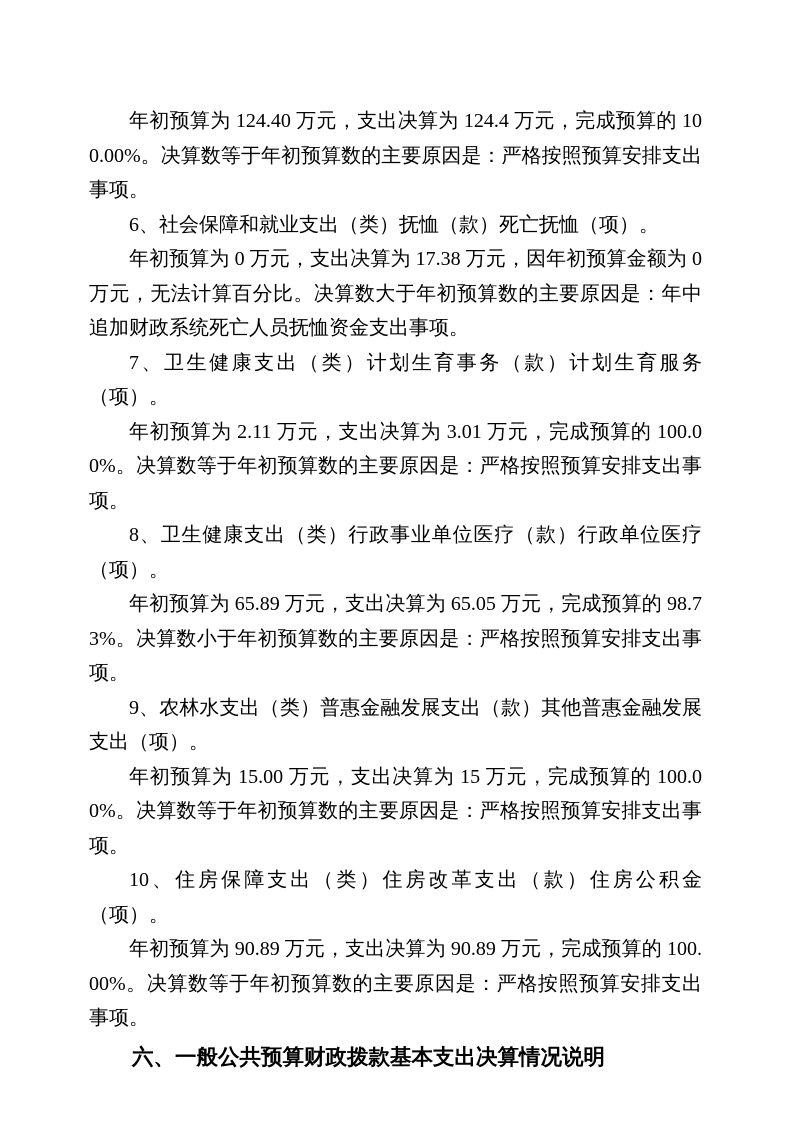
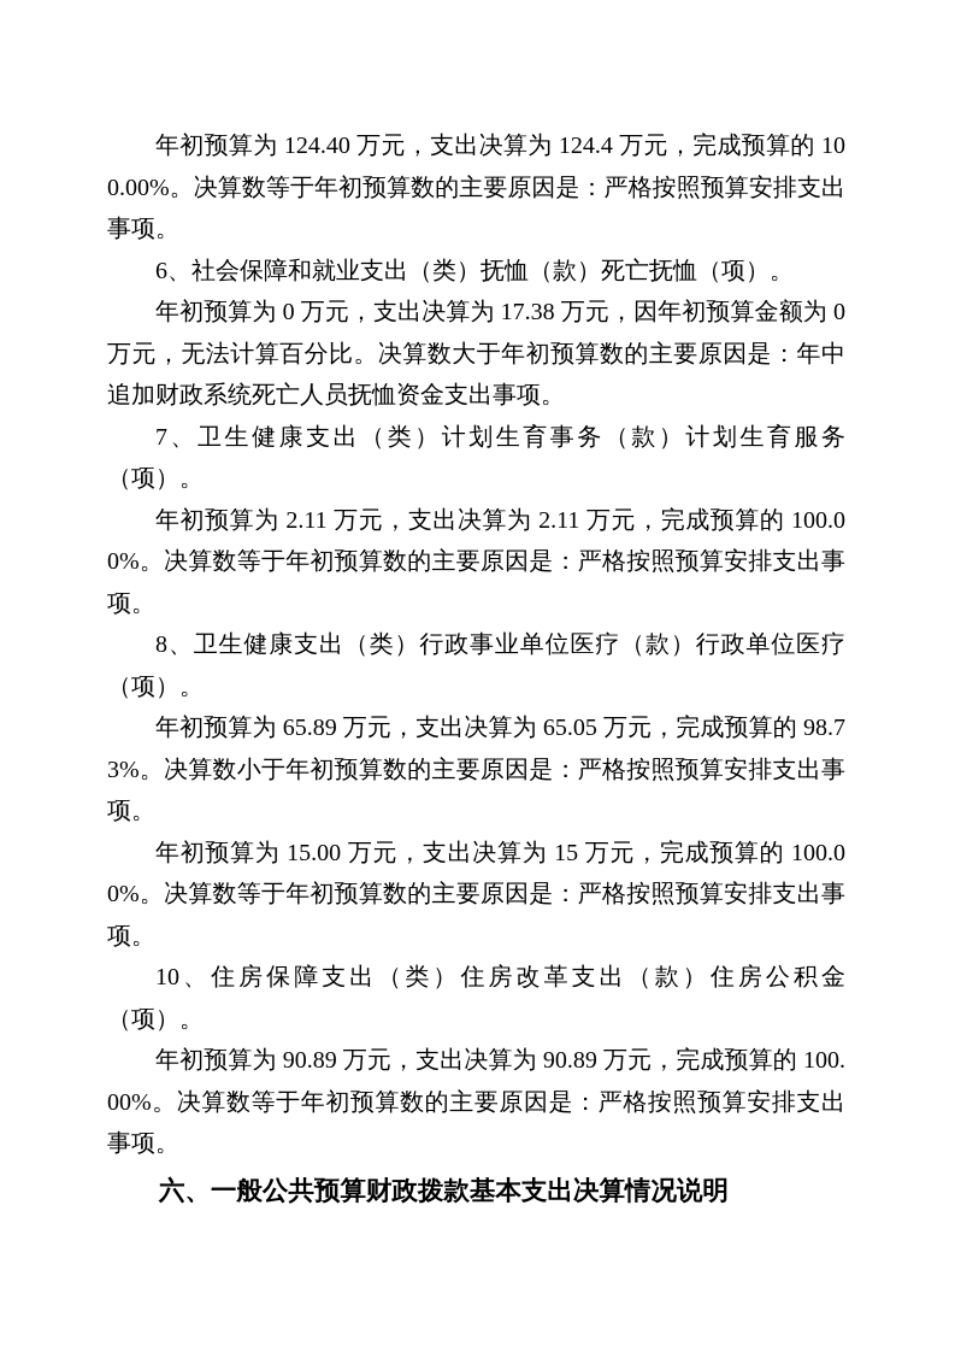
  年初预算为 124.40 万元，支出决算为 124.4 万元，完成预算的 100.00%。决算数等于年初预算数的主要原因是：严格按照预算安排支出事项。
  6、社会保障和就业支出（类）抚恤（款）死亡抚恤（项）。
  年初预算为 0 万元，支出决算为 17.38 万元，因年初预算金额为 0 万元，无法计算百分比。决算数大于年初预算数的主要原因是：年中追加财政系统死亡人员抚恤资金支出事项。
  7、卫生健康支出（类）计划生育事务（款）计划生育服务（项）。
- 年初预算为 2.11 万元，支出决算为 3.01 万元，完成预算的 100.00%。决算数等于年初预算数的主要原因是：严格按照预算安排支出事项。
+ 年初预算为 2.11 万元，支出决算为 2.11 万元，完成预算的 100.00%。决算数等于年初预算数的主要原因是：严格按照预算安排支出事项。
  8、卫生健康支出（类）行政事业单位医疗（款）行政单位医疗（项）。
  年初预算为 65.89 万元，支出决算为 65.05 万元，完成预算的 98.73%。决算数小于年初预算数的主要原因是：严格按照预算安排支出事项。
- 9、农林水支出（类）普惠金融发展支出（款）其他普惠金融发展支出（项）。
  年初预算为 15.00 万元，支出决算为 15 万元，完成预算的 100.00%。决算数等于年初预算数的主要原因是：严格按照预算安排支出事项。
  10、住房保障支出（类）住房改革支出（款）住房公积金（项）。
  年初预算为 90.89 万元，支出决算为 90.89 万元，完成预算的 100.00%。决算数等于年初预算数的主要原因是：严格按照预算安排支出事项。
  六、一般公共预算财政拨款基本支出决算情况说明
